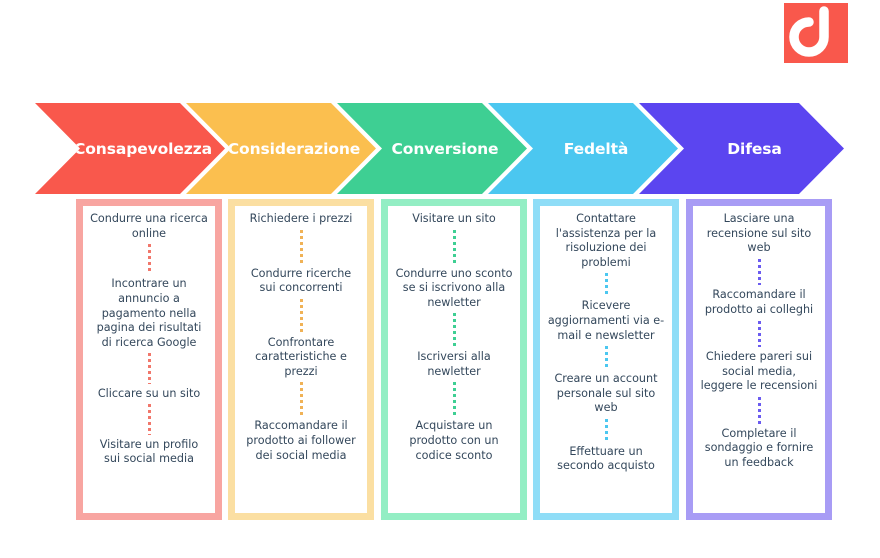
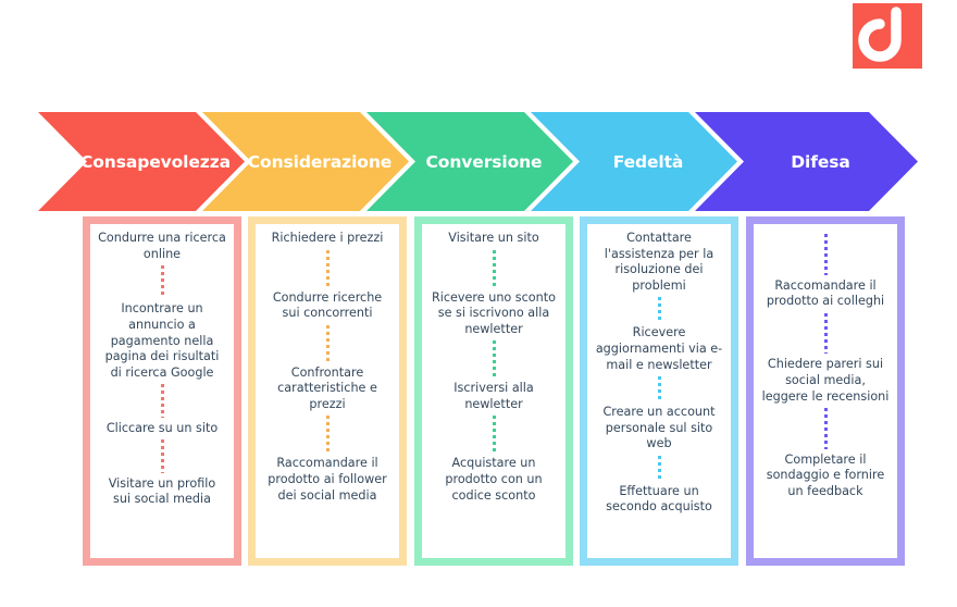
  onsapevolezza
  Considerazione
  Conversione
  Fedeltà
  Difesa
  Condurre una ricerca online
  Incontrare un annuncio a pagamento nella pagina dei risultati di ricerca Google
  Cliccare su un sito
  Visitare un profilo sui social media
  Richiedere i prezzi
  Condurre ricerche sui concorrenti
  Confrontare caratteristiche e prezzi
  Raccomandare il prodotto ai follower dei social media
  Visitare un sito
- Condurre uno sconto se si iscrivono alla newletter
+ Ricevere uno sconto se si iscrivono alla newletter
  Iscriversi alla newletter
  Acquistare un prodotto con un codice sconto
  Contattare l'assistenza per la risoluzione dei problemi
  Ricevere aggiornamenti via e-mail e newsletter
  Creare un account personale sul sito web
  Effettuare un secondo acquisto
- Lasciare una recensione sul sito web
  Raccomandare il prodotto ai colleghi
  Chiedere pareri sui social media, leggere le recensioni
  Completare il sondaggio e fornire un feedback
